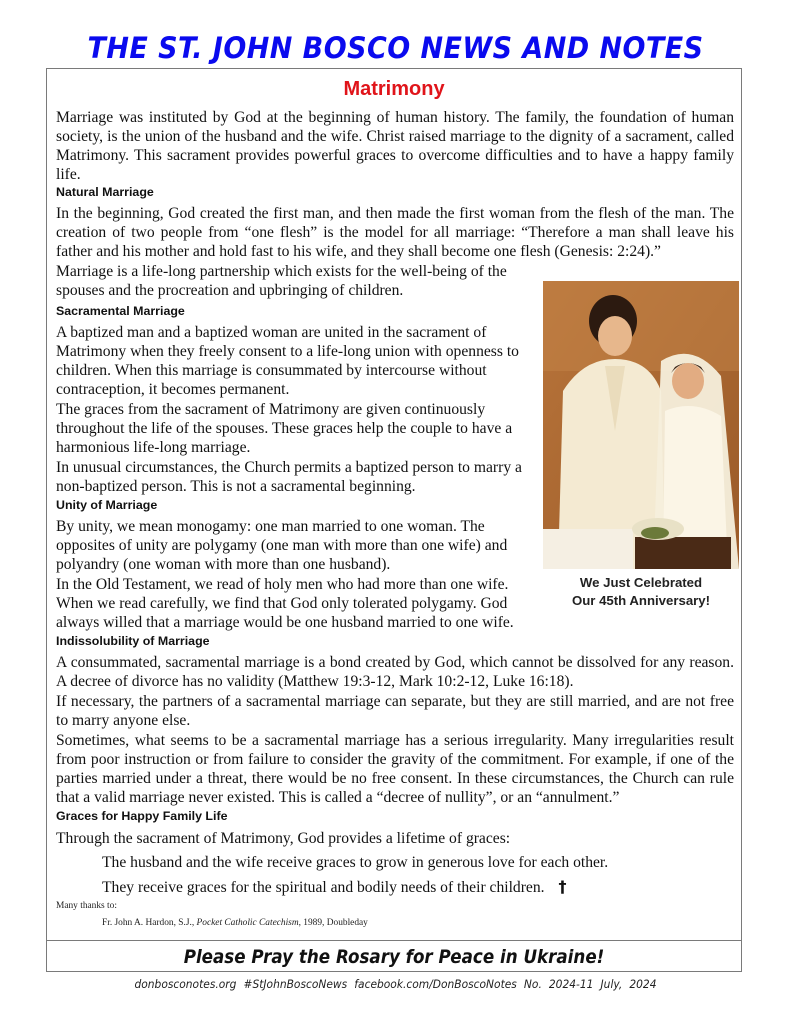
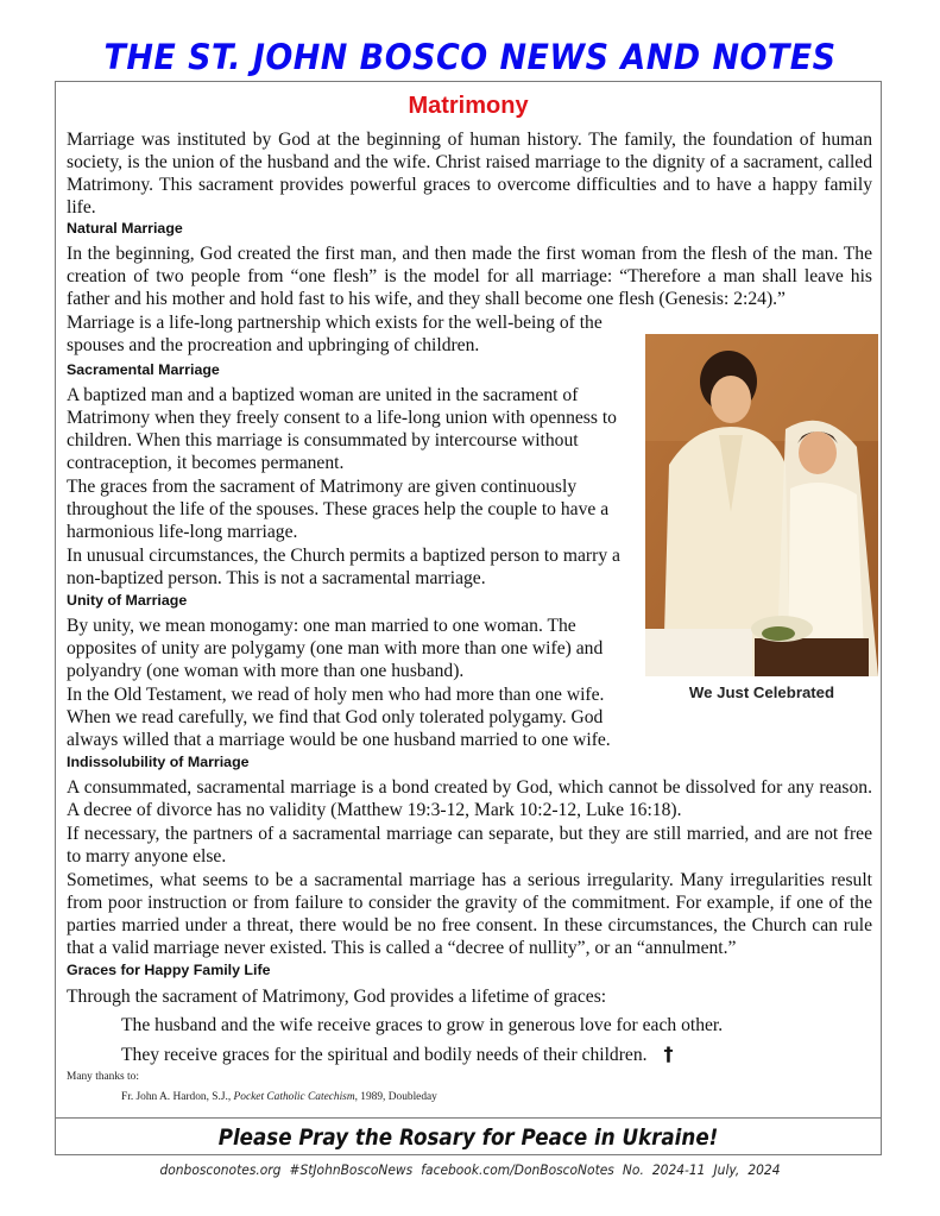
  THE ST. JOHN BOSCO NEWS AND NOTES
  Matrimony
  Marriage was instituted by God at the beginning of human history. The family, the foundation of human society, is the union of the husband and the wife. Christ raised marriage to the dignity of a sacrament, called Matrimony. This sacrament provides powerful graces to overcome difficulties and to have a happy family life.
  Natural Marriage
  In the beginning, God created the first man, and then made the first woman from the flesh of the man. The creation of two people from “one flesh” is the model for all marriage: “Therefore a man shall leave his father and his mother and hold fast to his wife, and they shall become one flesh (Genesis: 2:24).”
  Marriage is a life-long partnership which exists for the well-being of the spouses and the procreation and upbringing of children.
  Sacramental Marriage
  A baptized man and a baptized woman are united in the sacrament of Matrimony when they freely consent to a life-long union with openness to children. When this marriage is consummated by intercourse without contraception, it becomes permanent.
  The graces from the sacrament of Matrimony are given continuously throughout the life of the spouses. These graces help the couple to have a harmonious life-long marriage.
- In unusual circumstances, the Church permits a baptized person to marry a non-baptized person. This is not a sacramental beginning.
+ In unusual circumstances, the Church permits a baptized person to marry a non-baptized person. This is not a sacramental marriage.
  Unity of Marriage
  By unity, we mean monogamy: one man married to one woman. The opposites of unity are polygamy (one man with more than one wife) and polyandry (one woman with more than one husband).
  In the Old Testament, we read of holy men who had more than one wife. When we read carefully, we find that God only tolerated polygamy. God always willed that a marriage would be one husband married to one wife.
  We Just Celebrated
- Our 45th Anniversary!
  Indissolubility of Marriage
  A consummated, sacramental marriage is a bond created by God, which cannot be dissolved for any reason. A decree of divorce has no validity (Matthew 19:3-12, Mark 10:2-12, Luke 16:18).
  If necessary, the partners of a sacramental marriage can separate, but they are still married, and are not free to marry anyone else.
  Sometimes, what seems to be a sacramental marriage has a serious irregularity. Many irregularities result from poor instruction or from failure to consider the gravity of the commitment. For example, if one of the parties married under a threat, there would be no free consent. In these circumstances, the Church can rule that a valid marriage never existed. This is called a “decree of nullity”, or an “annulment.”
  Graces for Happy Family Life
  Through the sacrament of Matrimony, God provides a lifetime of graces:
  The husband and the wife receive graces to grow in generous love for each other.
  They receive graces for the spiritual and bodily needs of their children. †
  Many thanks to:
  Fr. John A. Hardon, S.J., Pocket Catholic Catechism, 1989, Doubleday
  Please Pray the Rosary for Peace in Ukraine!
  donbosconotes.org #StJohnBoscoNews facebook.com/DonBoscoNotes No. 2024-11 July, 2024
